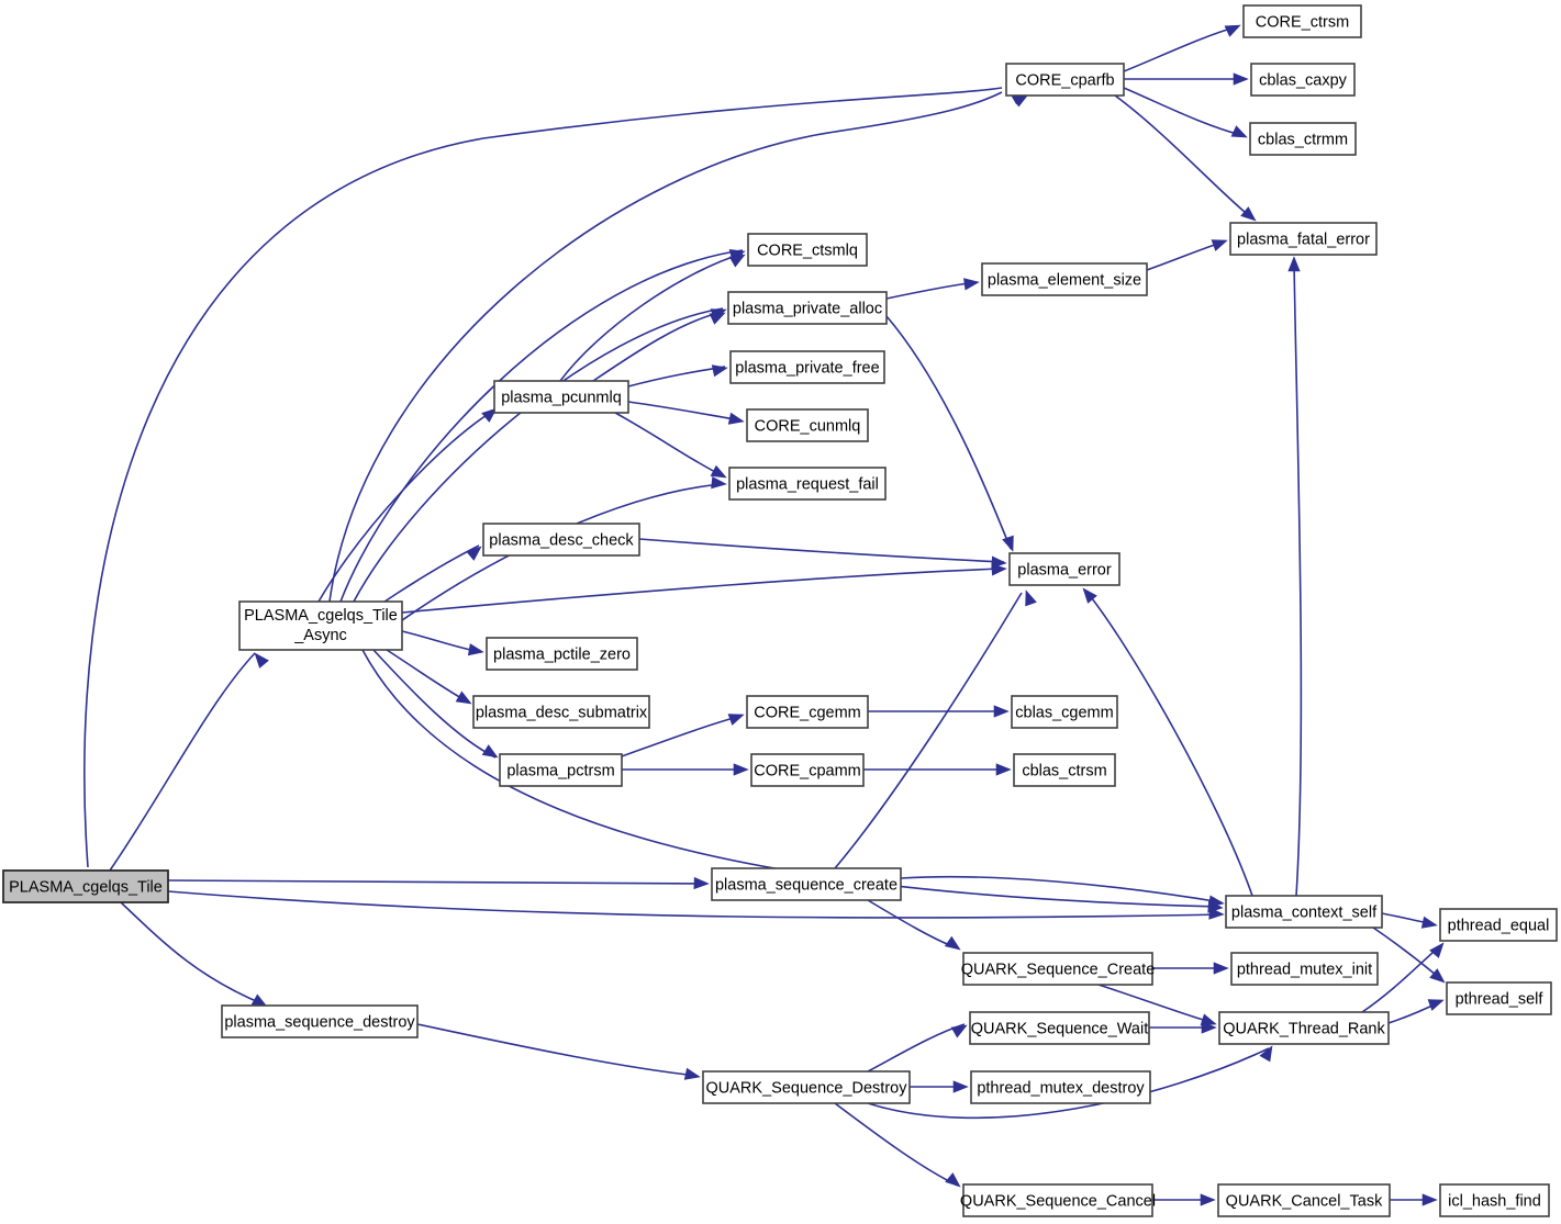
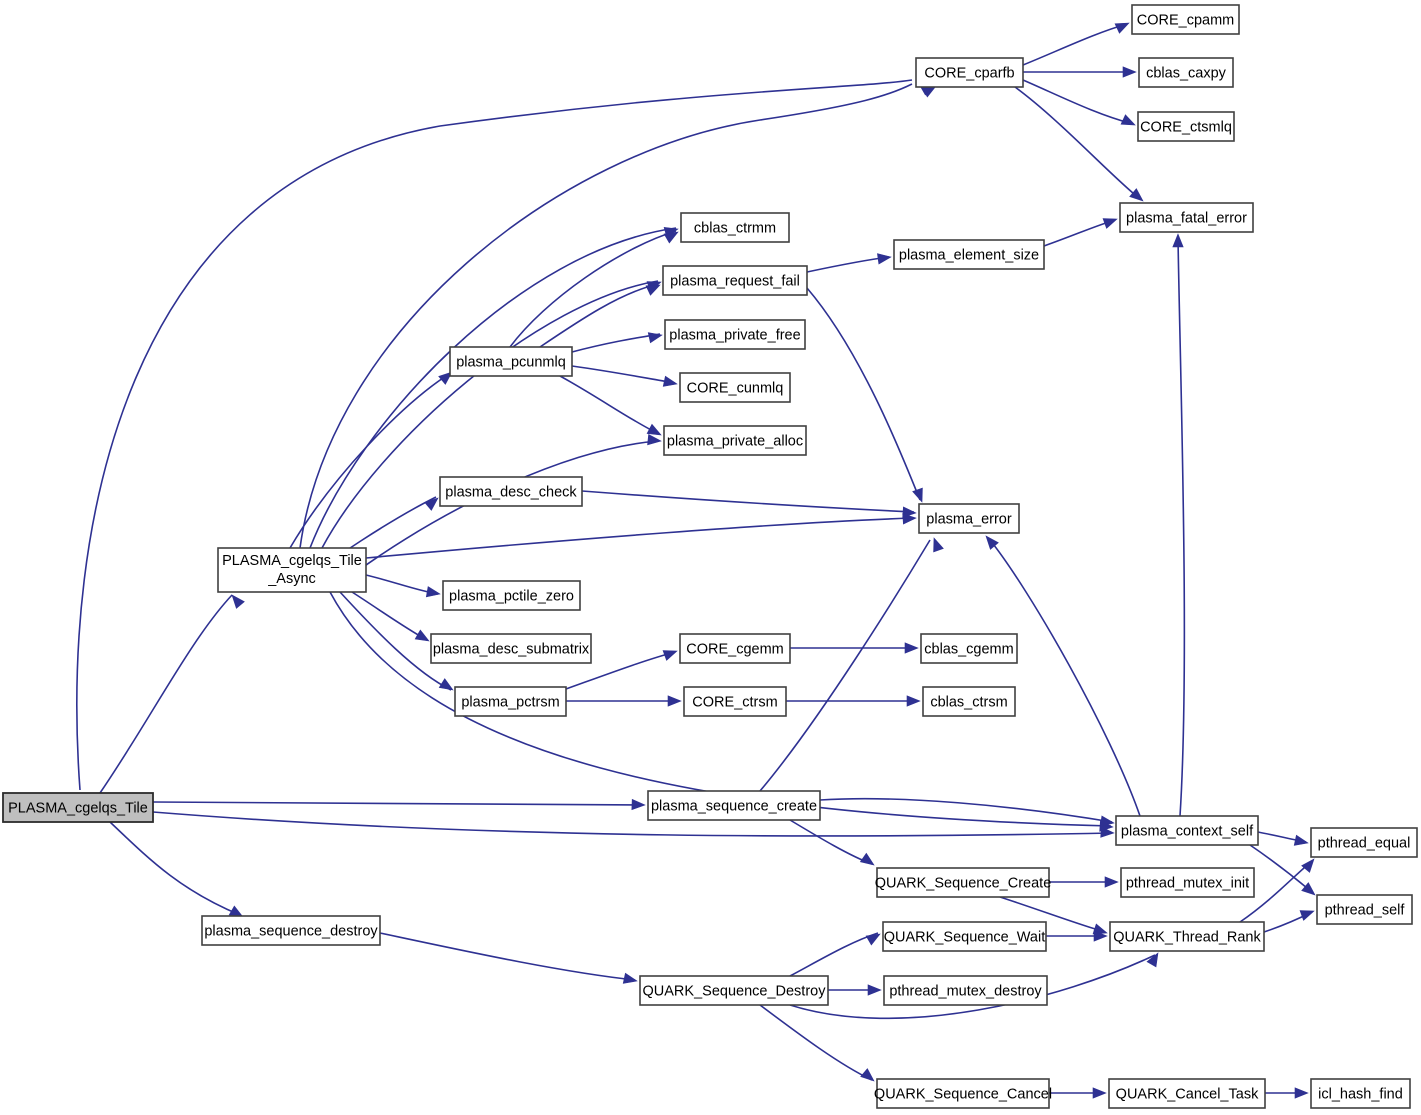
  PLASMA_cgelqs_Tile
  PLASMA_cgelqs_Tile
  _Async
  plasma_sequence_destroy
  plasma_pcunmlq
  plasma_desc_check
  plasma_pctile_zero
  plasma_desc_submatrix
  plasma_pctrsm
- CORE_ctsmlq
+ cblas_ctrmm
- plasma_private_alloc
+ plasma_request_fail
  plasma_private_free
  CORE_cunmlq
- plasma_request_fail
+ plasma_private_alloc
  CORE_cgemm
- CORE_cpamm
+ CORE_ctrsm
  plasma_sequence_create
  QUARK_Sequence_Destroy
  CORE_cparfb
  plasma_element_size
  plasma_error
  cblas_cgemm
  cblas_ctrsm
  QUARK_Sequence_Create
  QUARK_Sequence_Wait
  pthread_mutex_destroy
  QUARK_Sequence_Cancel
- CORE_ctrsm
+ CORE_cpamm
  cblas_caxpy
- cblas_ctrmm
+ CORE_ctsmlq
  plasma_fatal_error
  plasma_context_self
  pthread_mutex_init
  QUARK_Thread_Rank
  QUARK_Cancel_Task
  pthread_equal
  pthread_self
  icl_hash_find
